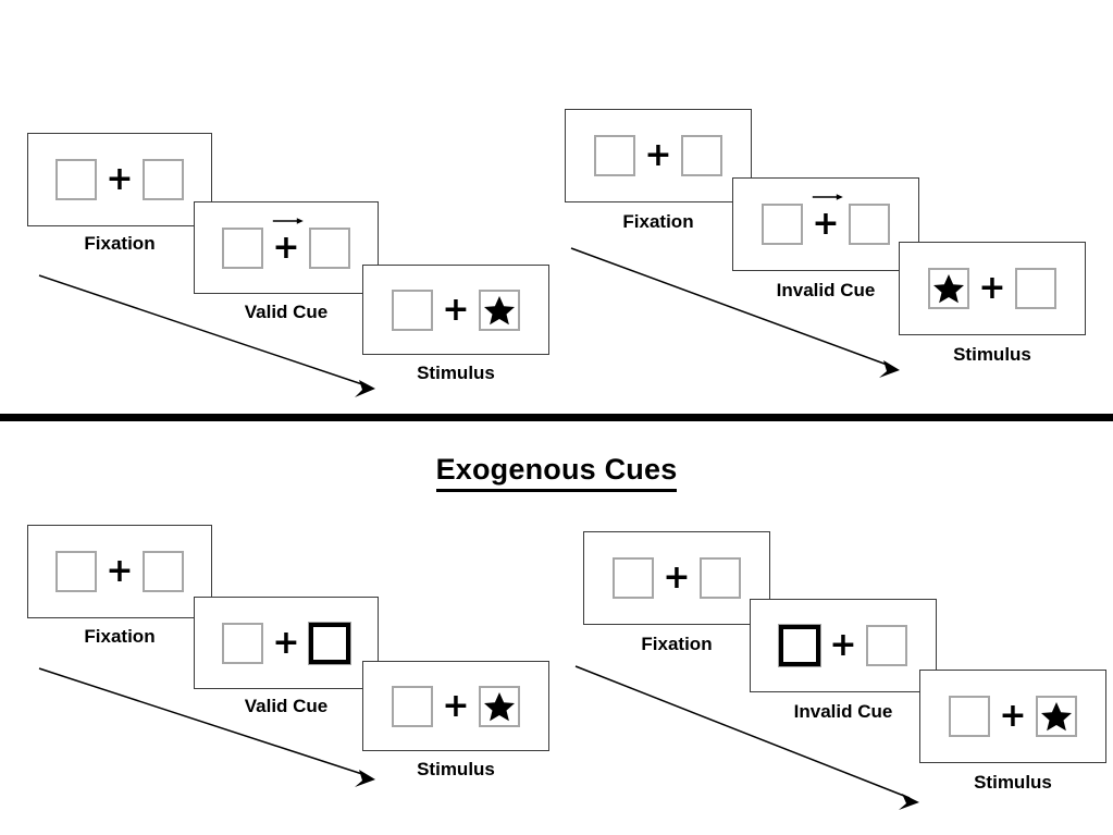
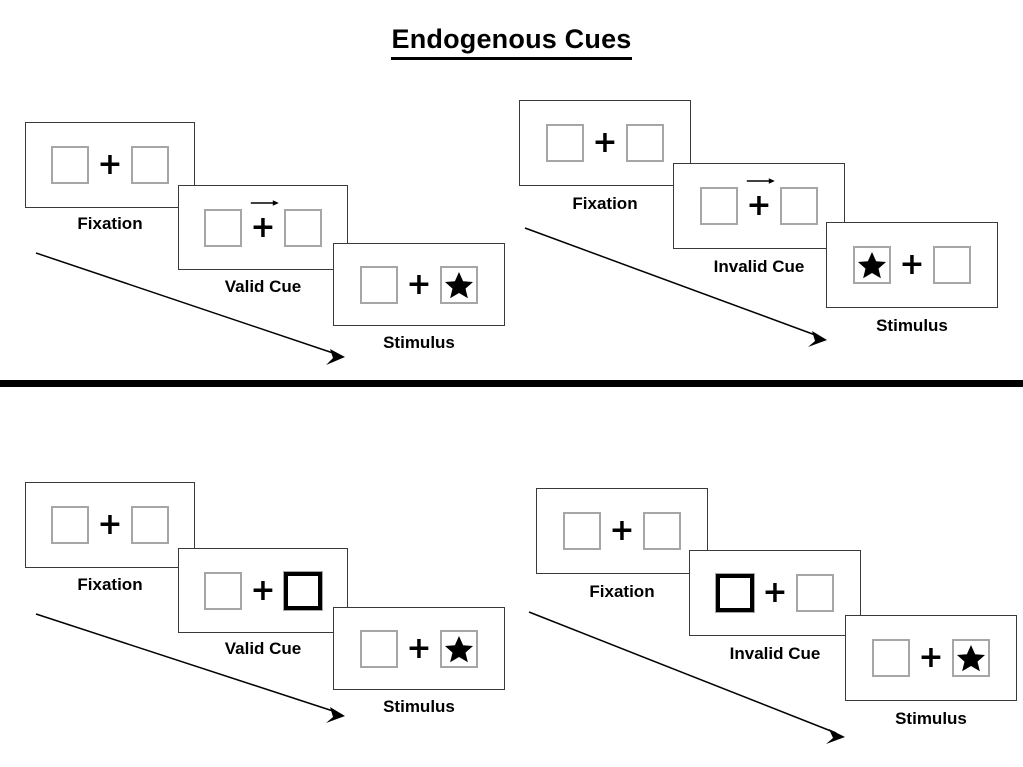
+ Endogenous Cues
  +
  Fixation
  +
  Valid Cue
  +
  Stimulus
  +
  Fixation
  +
  Invalid Cue
  +
  Stimulus
- Exogenous Cues
  +
  Fixation
  +
  Valid Cue
  +
  Stimulus
  +
  Fixation
  +
  Invalid Cue
  +
  Stimulus
